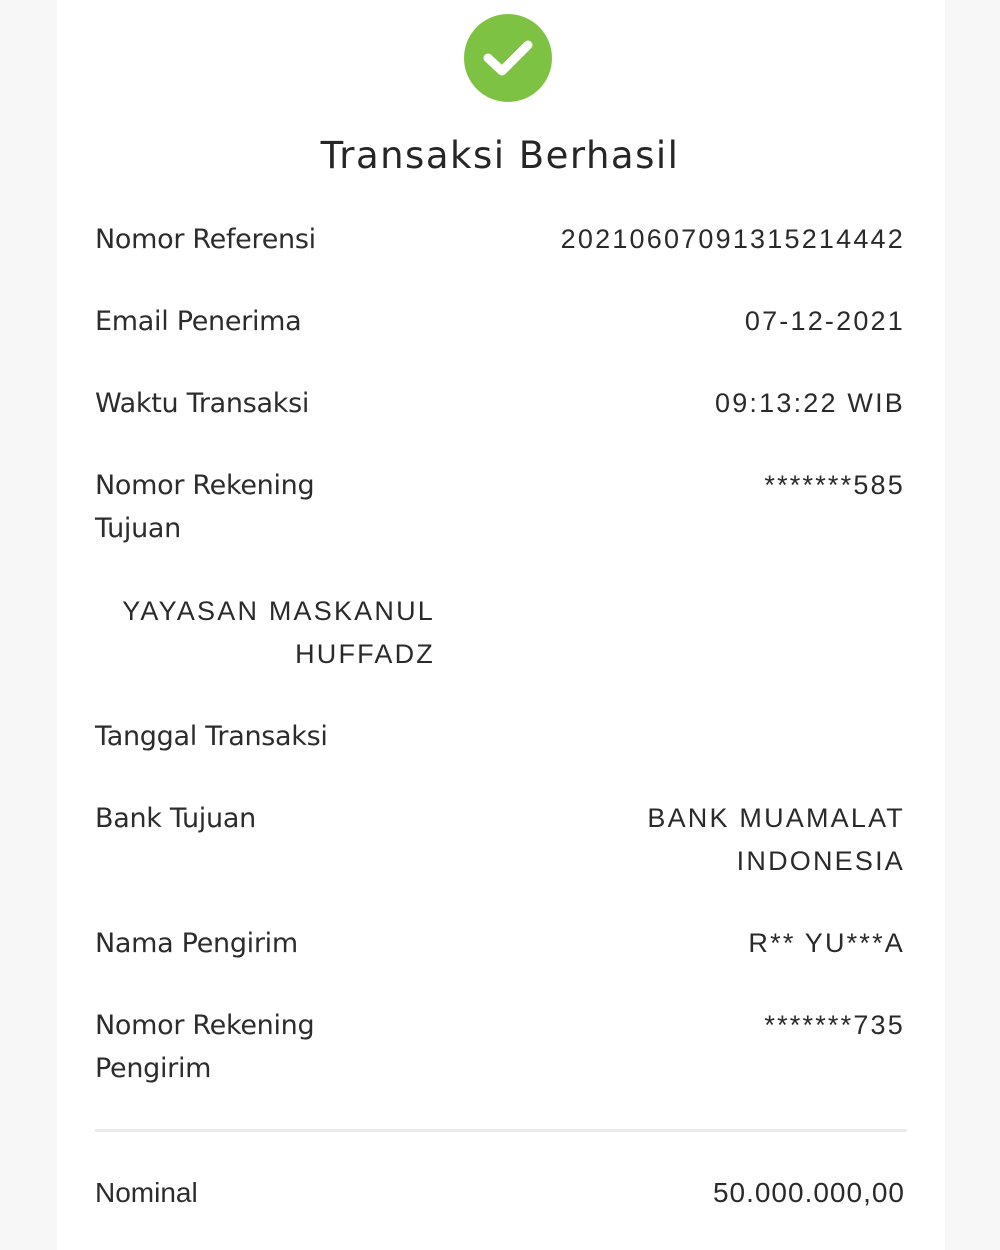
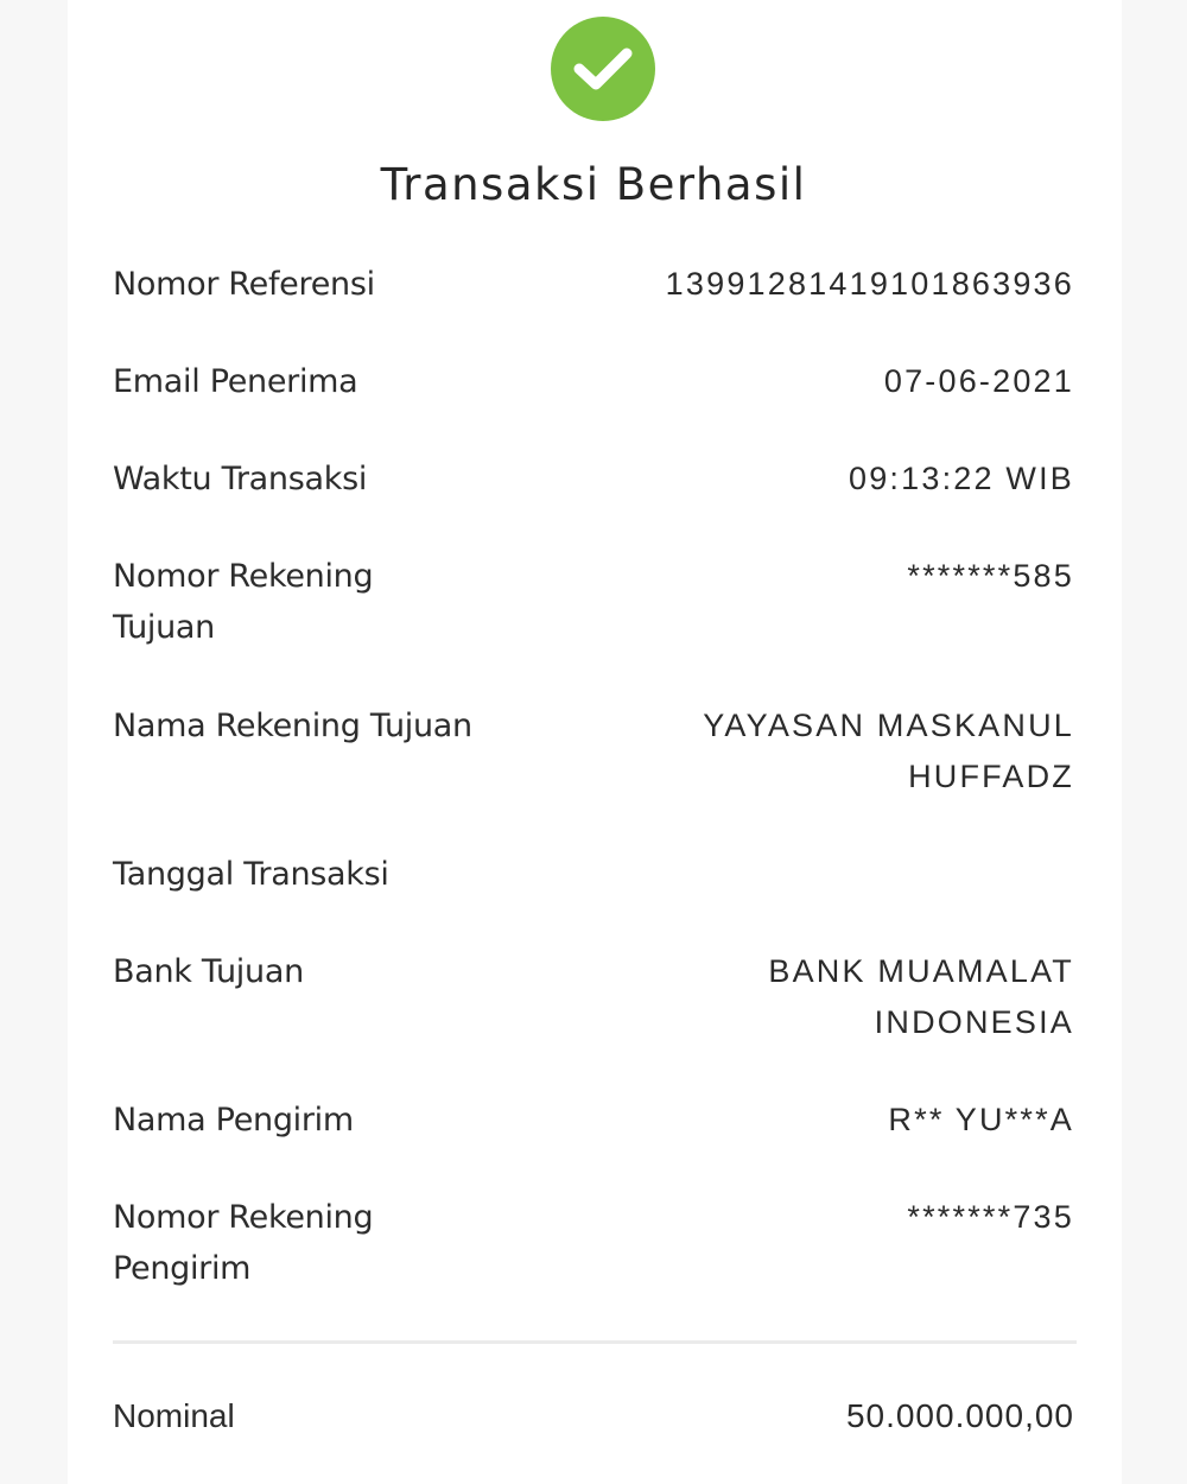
  Transaksi Berhasil
  Nomor Referensi
- 20210607091315214442
+ 13991281419101863936
  Email Penerima
- 07-12-2021
+ 07-06-2021
  Waktu Transaksi
  09:13:22 WIB
  Nomor Rekening Tujuan
  *******585
+ Nama Rekening Tujuan
  YAYASAN MASKANUL HUFFADZ
  Tanggal Transaksi
  Bank Tujuan
  BANK MUAMALAT INDONESIA
  Nama Pengirim
  R** YU***A
  Nomor Rekening Pengirim
  *******735
  Nominal
  50.000.000,00
